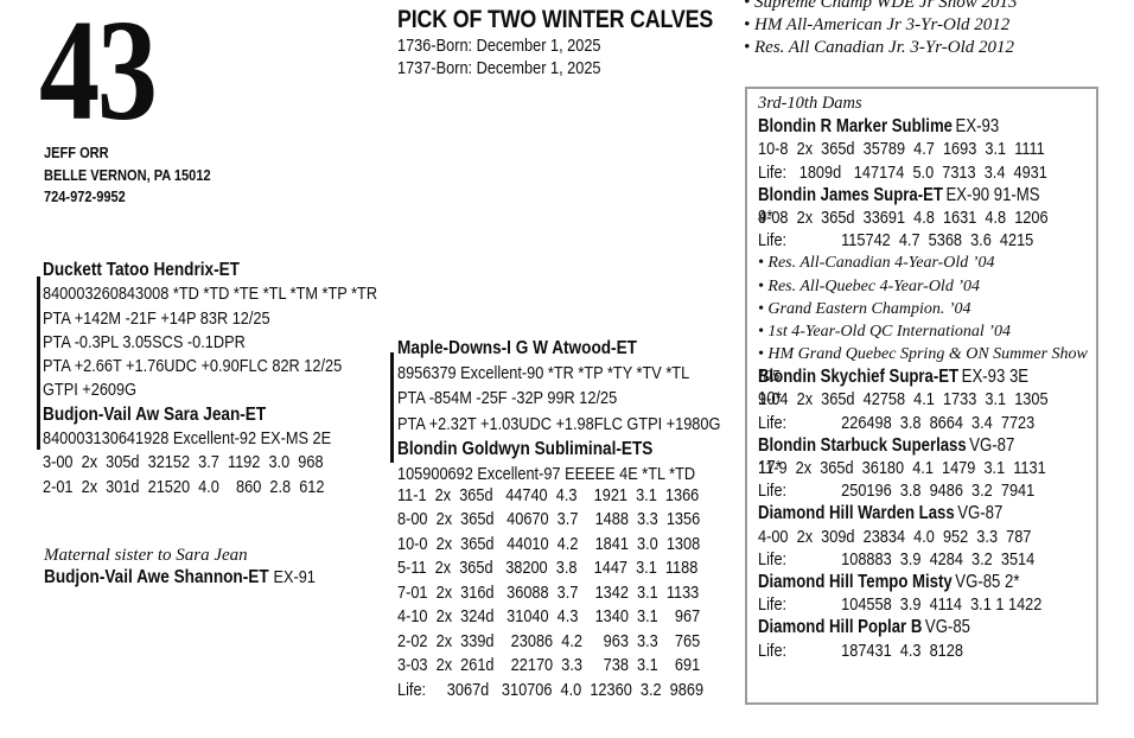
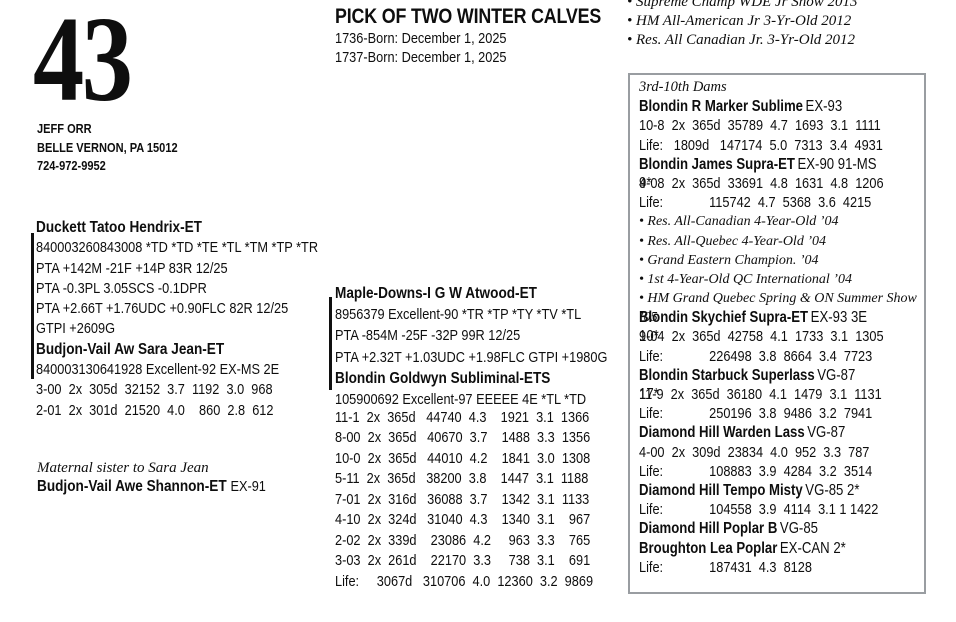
  43
  JEFF ORR
  BELLE VERNON, PA 15012
  724-972-9952
  PICK OF TWO WINTER CALVES
  1736-Born: December 1, 2025
  1737-Born: December 1, 2025
  Duckett Tatoo Hendrix-ET
  840003260843008 *TD *TD *TE *TL *TM *TP *TR
  PTA +142M -21F +14P 83R 12/25
  PTA -0.3PL 3.05SCS -0.1DPR
  PTA +2.66T +1.76UDC +0.90FLC 82R 12/25
  GTPI +2609G
  Budjon-Vail Aw Sara Jean-ET
  840003130641928 Excellent-92 EX-MS 2E
  3-00 2x 305d 32152 3.7 1192 3.0 968
  2-01 2x 301d 21520 4.0 860 2.8 612
  Maternal sister to Sara Jean
  Budjon-Vail Awe Shannon-ET EX-91
  Maple-Downs-I G W Atwood-ET
  8956379 Excellent-90 *TR *TP *TY *TV *TL
  PTA -854M -25F -32P 99R 12/25
  PTA +2.32T +1.03UDC +1.98FLC GTPI +1980G
  Blondin Goldwyn Subliminal-ETS
  105900692 Excellent-97 EEEEE 4E *TL *TD
  11-1 2x 365d 44740 4.3 1921 3.1 1366
  8-00 2x 365d 40670 3.7 1488 3.3 1356
  10-0 2x 365d 44010 4.2 1841 3.0 1308
  5-11 2x 365d 38200 3.8 1447 3.1 1188
  7-01 2x 316d 36088 3.7 1342 3.1 1133
  4-10 2x 324d 31040 4.3 1340 3.1 967
  2-02 2x 339d 23086 4.2 963 3.3 765
  3-03 2x 261d 22170 3.3 738 3.1 691
  Life: 3067d 310706 4.0 12360 3.2 9869
  • Supreme Champ WDE Jr Show 2013
  • HM All-American Jr 3-Yr-Old 2012
  • Res. All Canadian Jr. 3-Yr-Old 2012
  3rd-10th Dams
  Blondin R Marker Sublime EX-93
  10-8 2x 365d 35789 4.7 1693 3.1 1111
  Life: 1809d 147174 5.0 7313 3.4 4931
  Blondin James Supra-ET EX-90 91-MS 9*
  4-08 2x 365d 33691 4.8 1631 4.8 1206
  Life: 115742 4.7 5368 3.6 4215
  • Res. All-Canadian 4-Year-Old ’04
  • Res. All-Quebec 4-Year-Old ’04
  • Grand Eastern Champion. ’04
  • 1st 4-Year-Old QC International ’04
  • HM Grand Quebec Spring & ON Summer Show ’05
  Blondin Skychief Supra-ET EX-93 3E 10*
  9-04 2x 365d 42758 4.1 1733 3.1 1305
  Life: 226498 3.8 8664 3.4 7723
  Blondin Starbuck Superlass VG-87 17*
  11-9 2x 365d 36180 4.1 1479 3.1 1131
  Life: 250196 3.8 9486 3.2 7941
  Diamond Hill Warden Lass VG-87
  4-00 2x 309d 23834 4.0 952 3.3 787
  Life: 108883 3.9 4284 3.2 3514
  Diamond Hill Tempo Misty VG-85 2*
  Life: 104558 3.9 4114 3.1 1 1422
  Diamond Hill Poplar B VG-85
+ Broughton Lea Poplar EX-CAN 2*
  Life: 187431 4.3 8128
